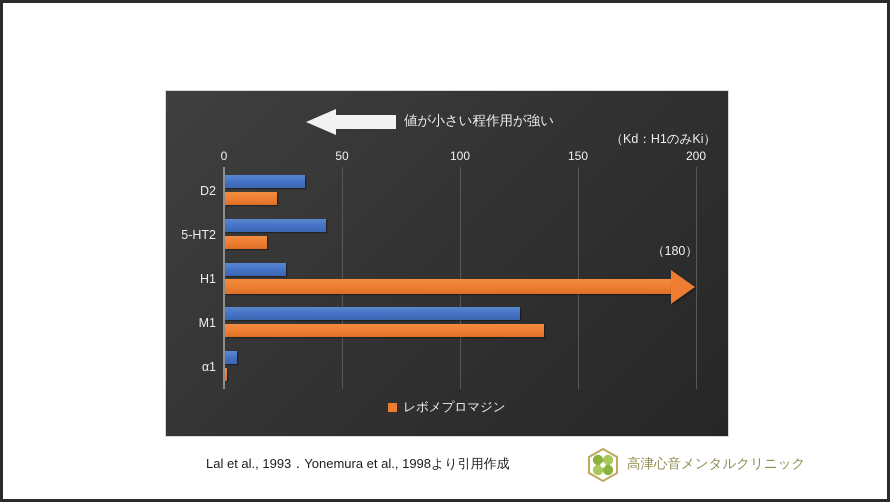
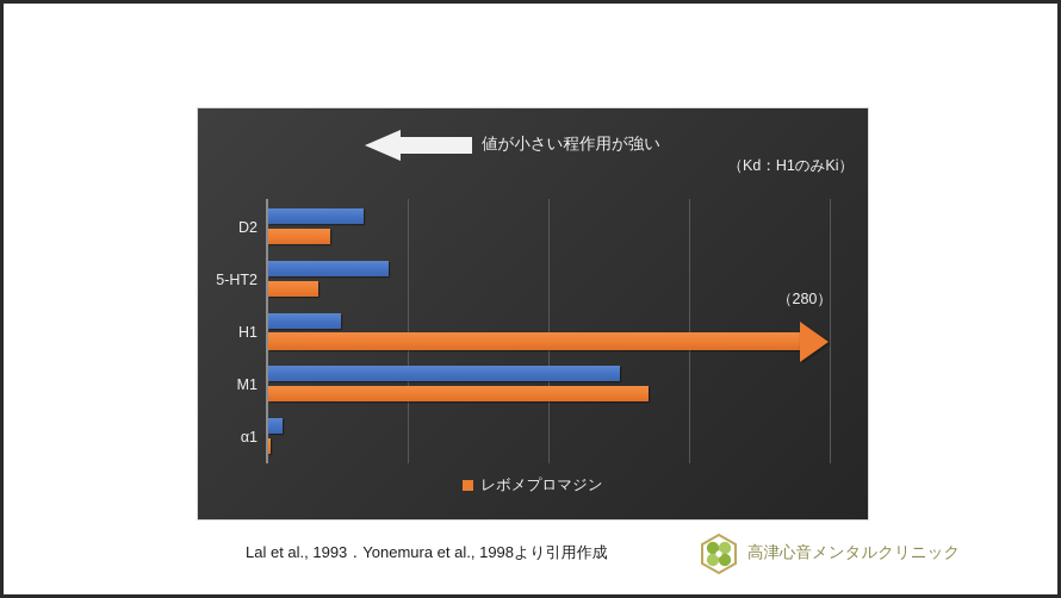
  値が小さい程作用が強い
  （Kd：H1のみKi）
- 0
- 50
- 100
- 150
- 200
  D2
  5-HT2
  H1
- （180）
+ （280）
  M1
  α1
  レボメプロマジン
  Lal et al., 1993．Yonemura et al., 1998より引用作成
  高津心音メンタルクリニック
